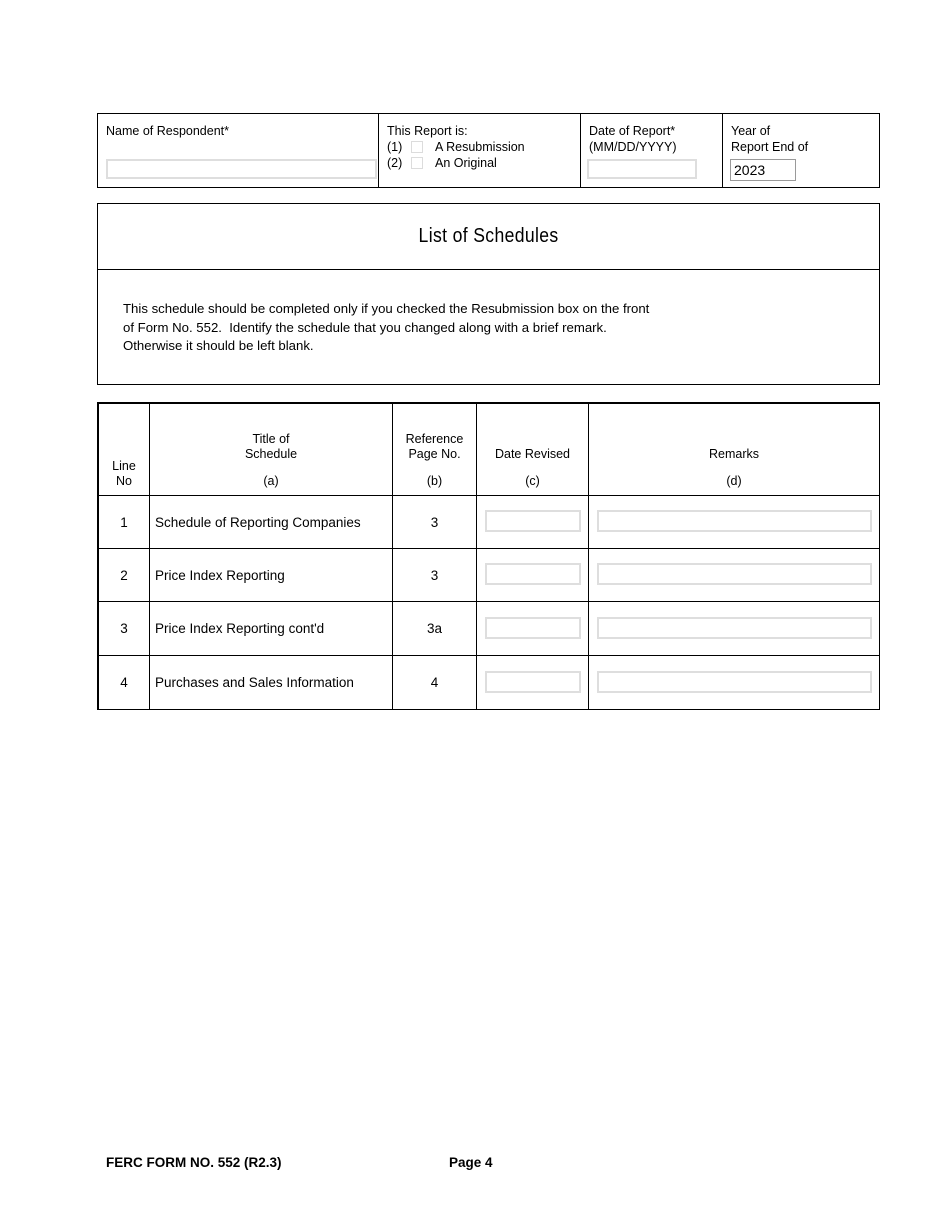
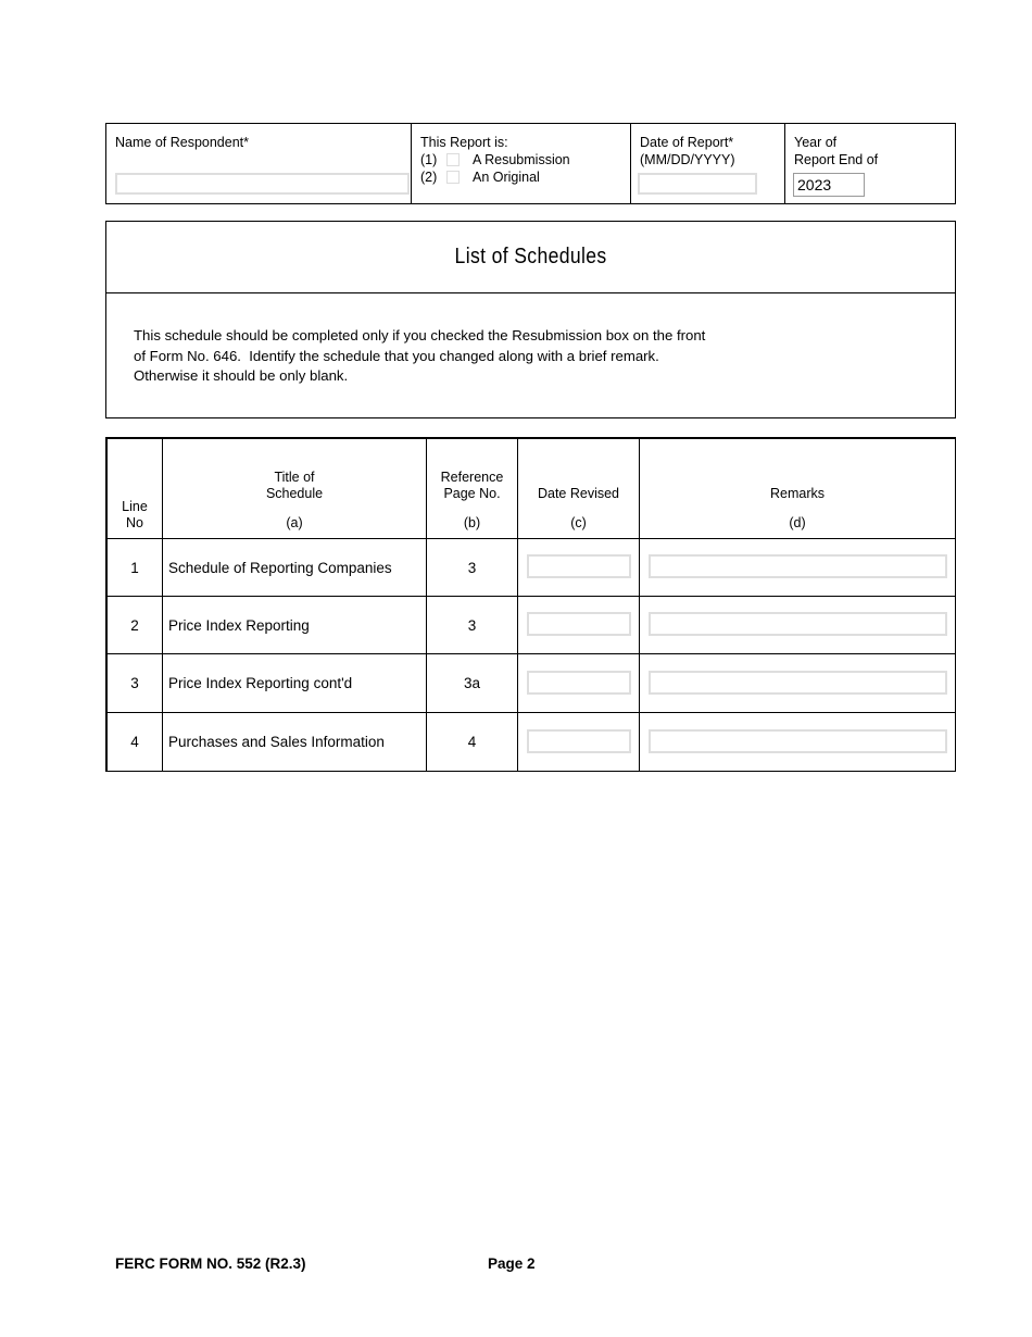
  Name of Respondent*
  This Report is:
  (1)
  A Resubmission
  (2)
  An Original
  Date of Report*
  (MM/DD/YYYY)
  Year of
  Report End of
  2023
  List of Schedules
  This schedule should be completed only if you checked the Resubmission box on the front
- of Form No. 552. Identify the schedule that you changed along with a brief remark.
+ of Form No. 646. Identify the schedule that you changed along with a brief remark.
- Otherwise it should be left blank.
+ Otherwise it should be only blank.
  Line No	Title of Schedule (a)	Reference Page No. (b)	Date Revised (c)	Remarks (d)
  1	Schedule of Reporting Companies	3
  2	Price Index Reporting	3
  3	Price Index Reporting cont'd	3a
  4	Purchases and Sales Information	4
  FERC FORM NO. 552 (R2.3)
- Page 4
+ Page 2
